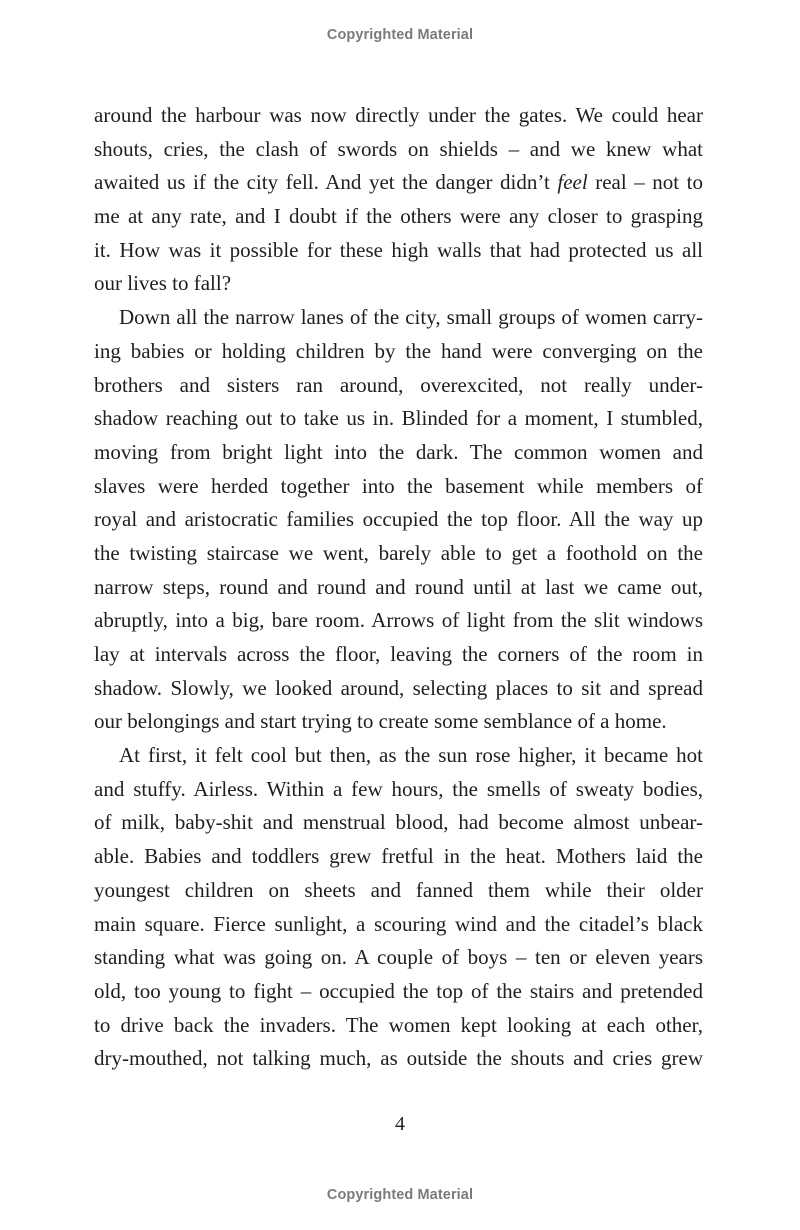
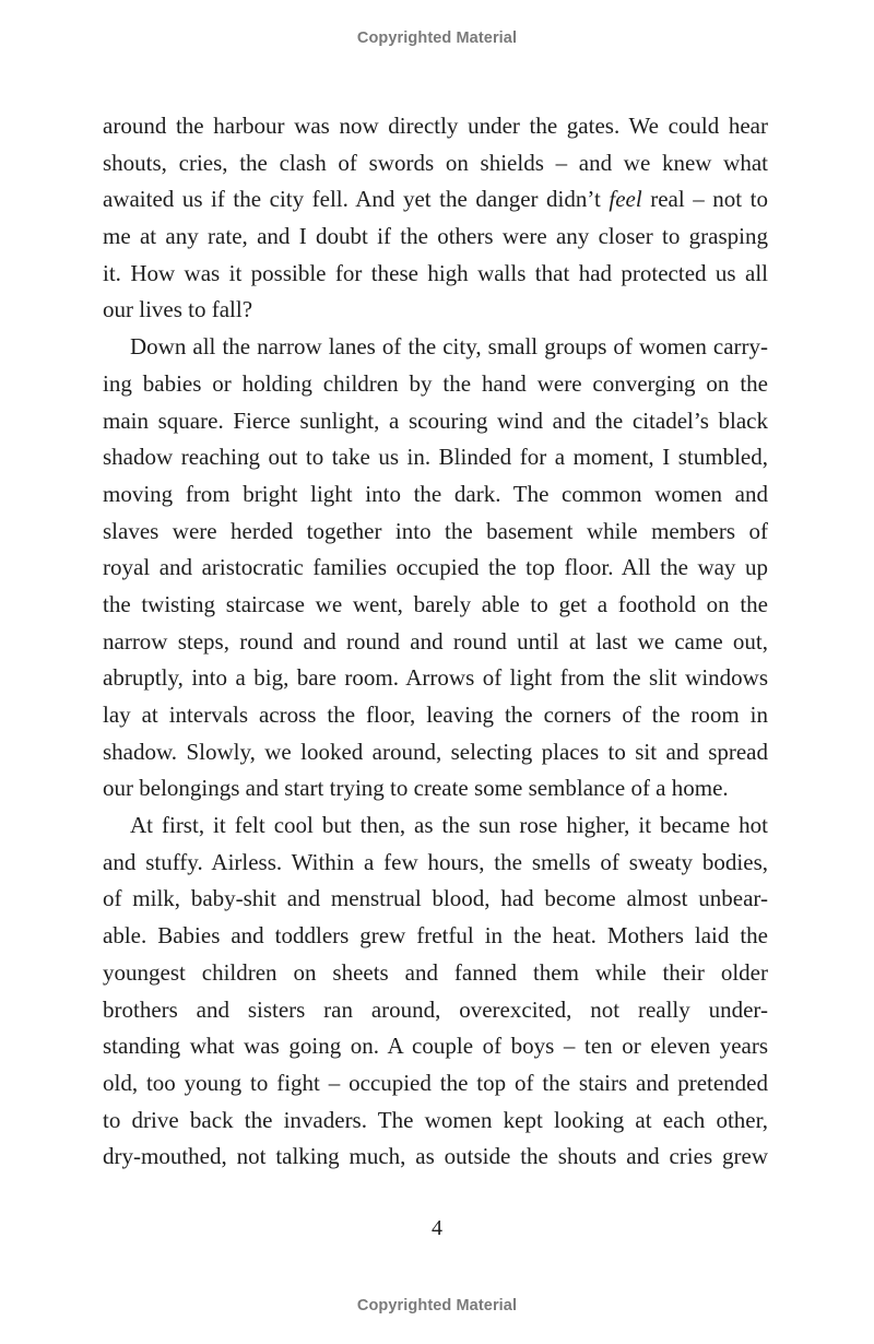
  Copyrighted Material
  around the harbour was now directly under the gates. We could hear
  shouts, cries, the clash of swords on shields – and we knew what
  awaited us if the city fell. And yet the danger didn’t feel real – not to
  me at any rate, and I doubt if the others were any closer to grasping
  it. How was it possible for these high walls that had protected us all
  our lives to fall?
  Down all the narrow lanes of the city, small groups of women carry-
  ing babies or holding children by the hand were converging on the
- brothers and sisters ran around, overexcited, not really under-
+ main square. Fierce sunlight, a scouring wind and the citadel’s black
  shadow reaching out to take us in. Blinded for a moment, I stumbled,
  moving from bright light into the dark. The common women and
  slaves were herded together into the basement while members of
  royal and aristocratic families occupied the top floor. All the way up
  the twisting staircase we went, barely able to get a foothold on the
  narrow steps, round and round and round until at last we came out,
  abruptly, into a big, bare room. Arrows of light from the slit windows
  lay at intervals across the floor, leaving the corners of the room in
  shadow. Slowly, we looked around, selecting places to sit and spread
  our belongings and start trying to create some semblance of a home.
  At first, it felt cool but then, as the sun rose higher, it became hot
  and stuffy. Airless. Within a few hours, the smells of sweaty bodies,
  of milk, baby-shit and menstrual blood, had become almost unbear-
  able. Babies and toddlers grew fretful in the heat. Mothers laid the
  youngest children on sheets and fanned them while their older
- main square. Fierce sunlight, a scouring wind and the citadel’s black
+ brothers and sisters ran around, overexcited, not really under-
  standing what was going on. A couple of boys – ten or eleven years
  old, too young to fight – occupied the top of the stairs and pretended
  to drive back the invaders. The women kept looking at each other,
  dry-mouthed, not talking much, as outside the shouts and cries grew
  4
  Copyrighted Material
